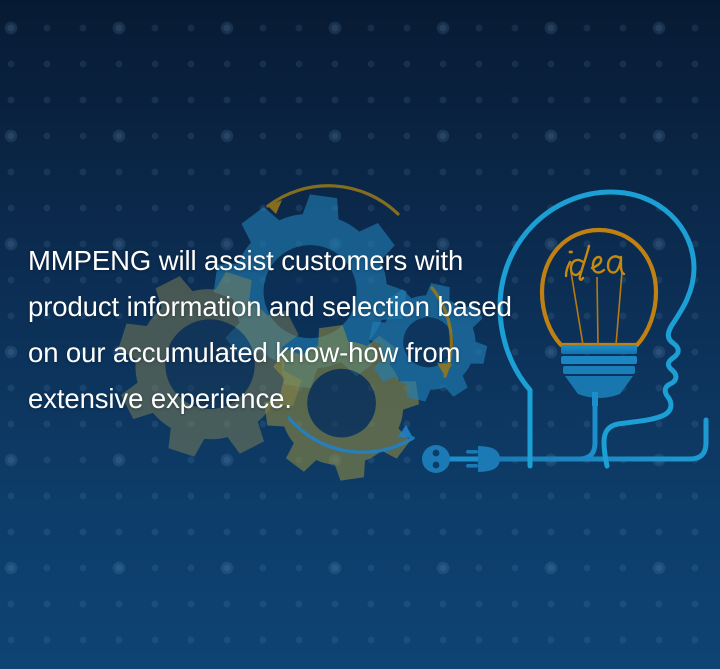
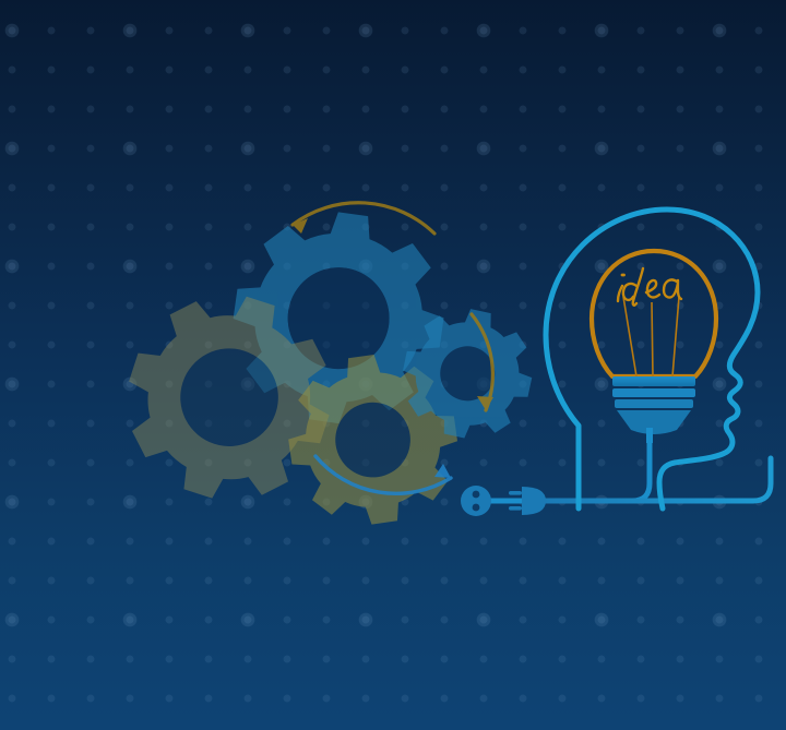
- MMPENG will assist customers with product information and selection based on our accumulated know-how from extensive experience.
